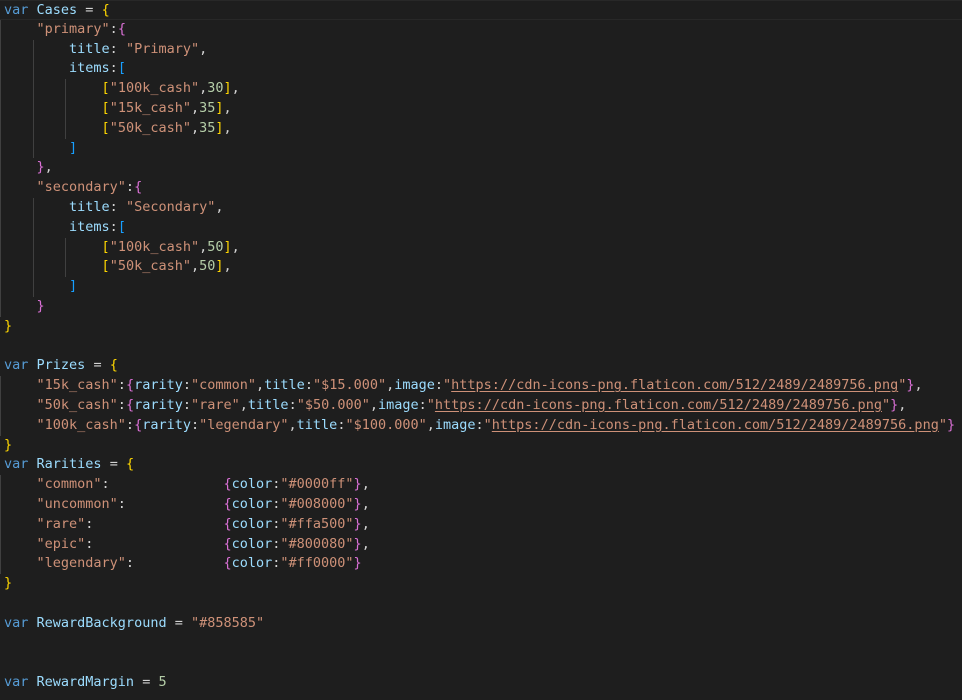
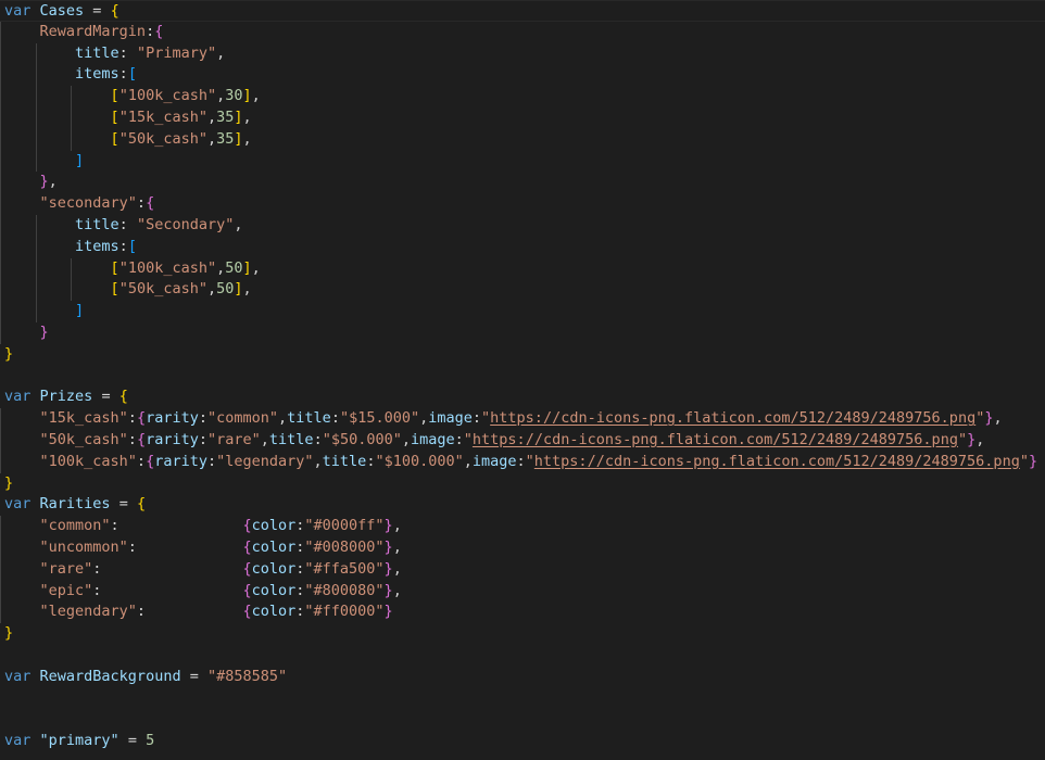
  var Cases = {
- "primary":{
+ RewardMargin:{
  title: "Primary",
  items:[
  ["100k_cash",30],
  ["15k_cash",35],
  ["50k_cash",35],
  ]
  },
  "secondary":{
  title: "Secondary",
  items:[
  ["100k_cash",50],
  ["50k_cash",50],
  ]
  }
  }
  var Prizes = {
  "15k_cash":{rarity:"common",title:"$15.000",image:"https://cdn-icons-png.flaticon.com/512/2489/2489756.png"},
  "50k_cash":{rarity:"rare",title:"$50.000",image:"https://cdn-icons-png.flaticon.com/512/2489/2489756.png"},
  "100k_cash":{rarity:"legendary",title:"$100.000",image:"https://cdn-icons-png.flaticon.com/512/2489/2489756.png"}
  }
  var Rarities = {
  "common": {color:"#0000ff"},
  "uncommon": {color:"#008000"},
  "rare": {color:"#ffa500"},
  "epic": {color:"#800080"},
  "legendary": {color:"#ff0000"}
  }
  var RewardBackground = "#858585"
- var RewardMargin = 5
+ var "primary" = 5
